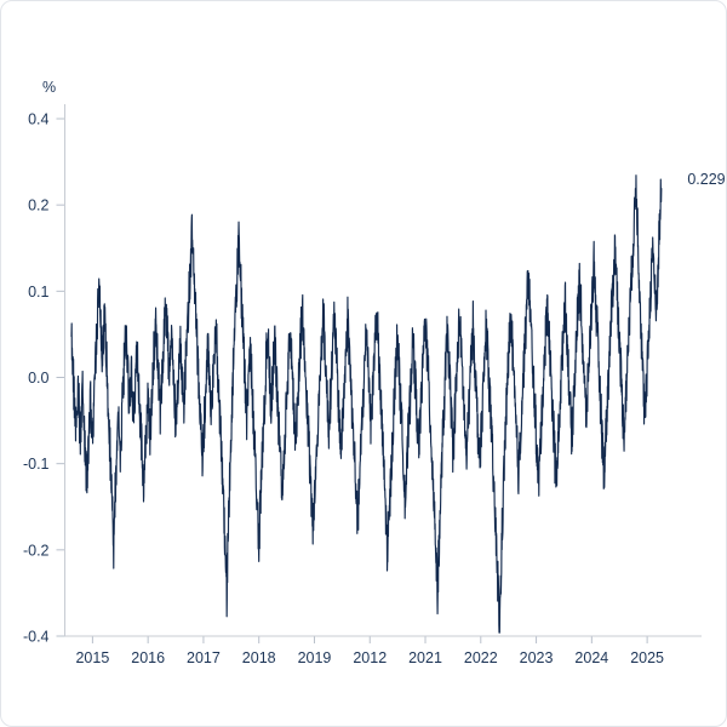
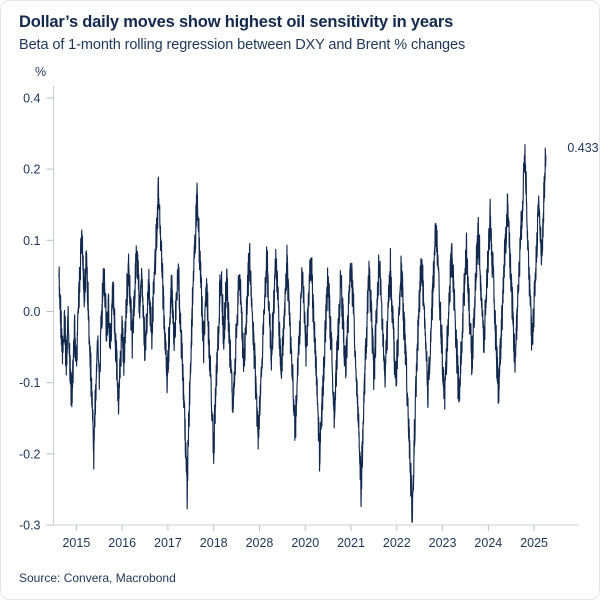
+ Dollar’s daily moves show highest oil sensitivity in years
+ Beta of 1-month rolling regression between DXY and Brent % changes
  %
  0.4
  0.2
  0.1
  0.0
  -0.1
  -0.2
- -0.4
+ -0.3
  2015
  2016
  2017
  2018
- 2019
+ 2028
- 2012
+ 2020
  2021
  2022
  2023
  2024
  2025
- 0.229
+ 0.433
+ Source: Convera, Macrobond
